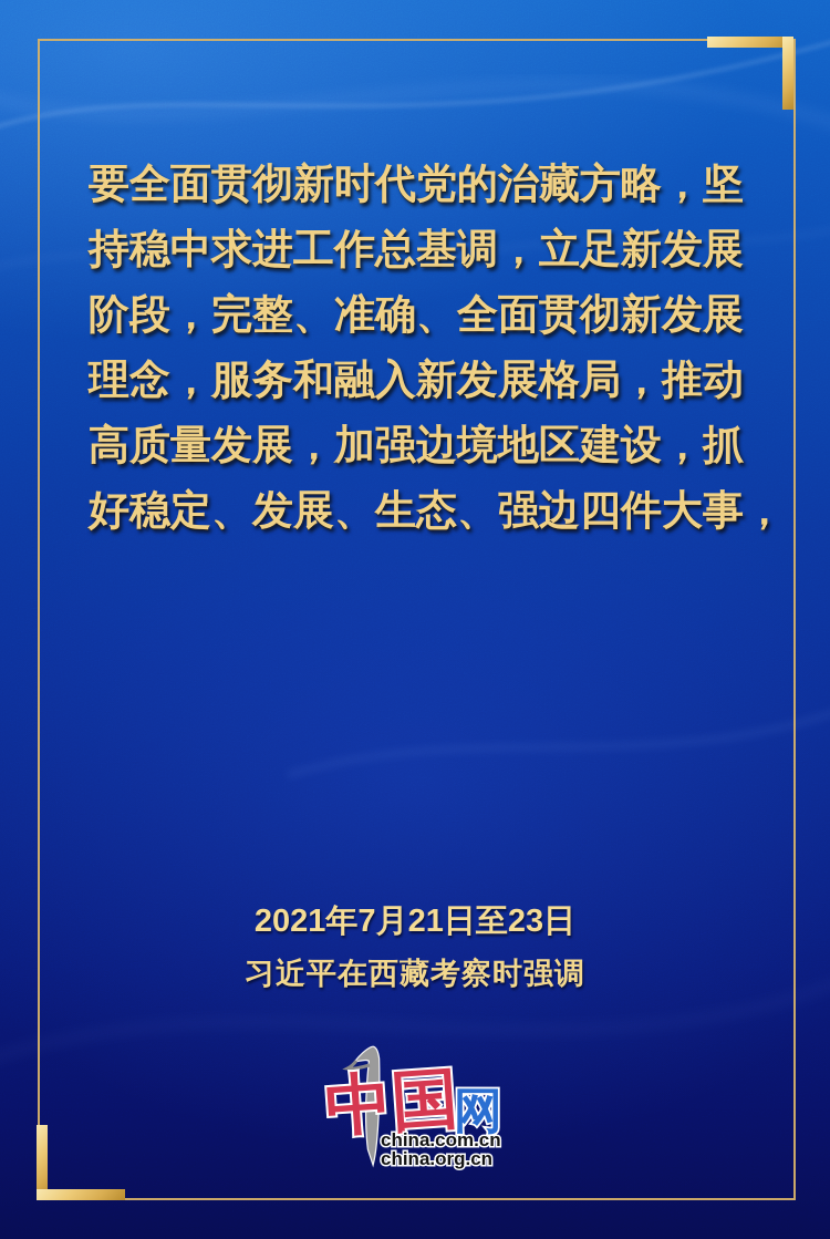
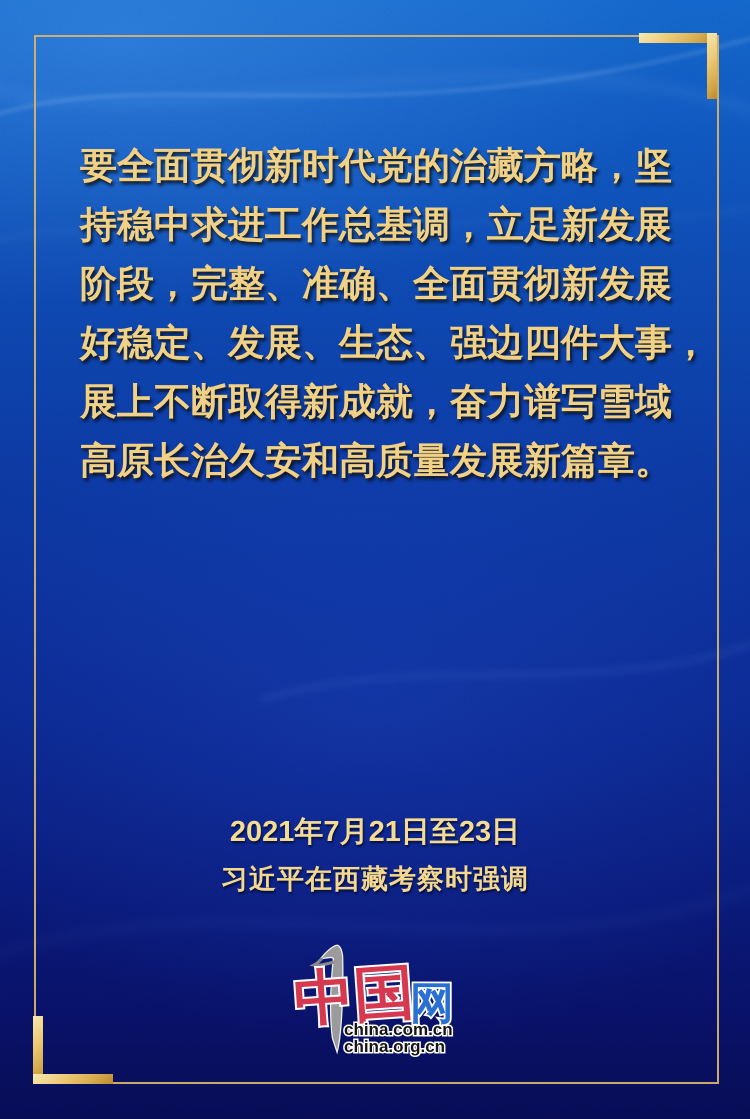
  要全面贯彻新时代党的治藏方略，坚
  持稳中求进工作总基调，立足新发展
  阶段，完整、准确、全面贯彻新发展
- 理念，服务和融入新发展格局，推动
- 高质量发展，加强边境地区建设，抓
  好稳定、发展、生态、强边四件大事，
+ 展上不断取得新成就，奋力谱写雪域
+ 高原长治久安和高质量发展新篇章。
  2021年7月21日至23日
  习近平在西藏考察时强调
  网
  china.com.cn
  china.org.cn
